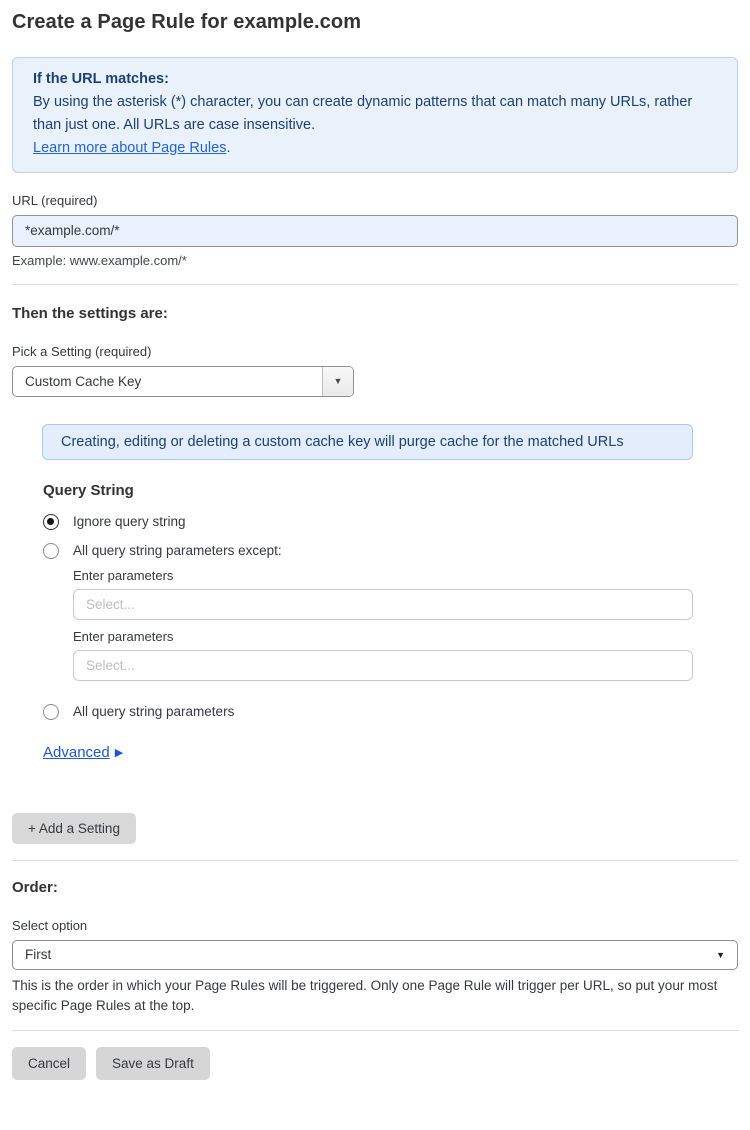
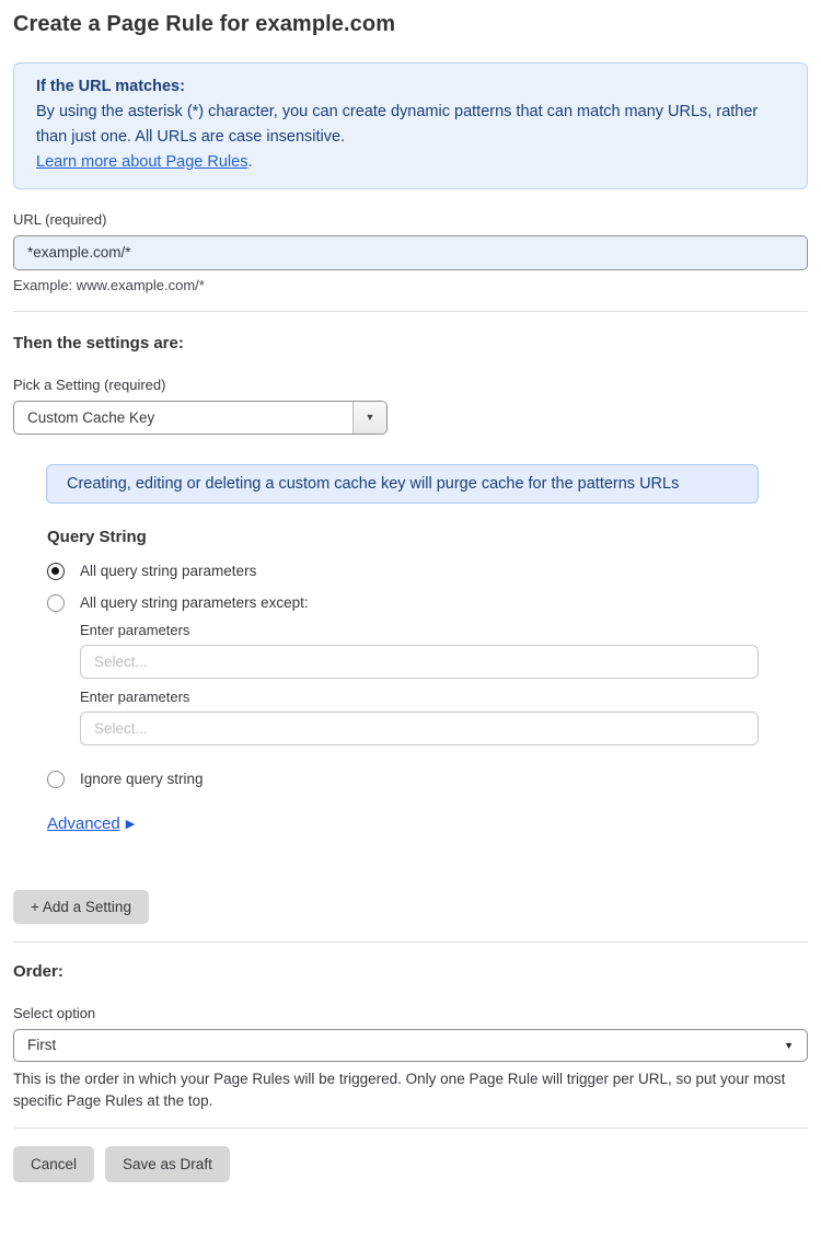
  Create a Page Rule for example.com
  If the URL matches:
  By using the asterisk (*) character, you can create dynamic patterns that can match many URLs, rather than just one. All URLs are case insensitive.
  Learn more about Page Rules.
  URL (required)
  *example.com/*
  Example: www.example.com/*
  Then the settings are:
  Pick a Setting (required)
  Custom Cache Key
  ▼
- Creating, editing or deleting a custom cache key will purge cache for the matched URLs
+ Creating, editing or deleting a custom cache key will purge cache for the patterns URLs
  Query String
- Ignore query string
+ All query string parameters
  All query string parameters except:
  Enter parameters
  Select...
  Enter parameters
  Select...
- All query string parameters
+ Ignore query string
  Advanced
  ▶
  + Add a Setting
  Order:
  Select option
  First
  ▼
  This is the order in which your Page Rules will be triggered. Only one Page Rule will trigger per URL, so put your most specific Page Rules at the top.
  Cancel
  Save as Draft
